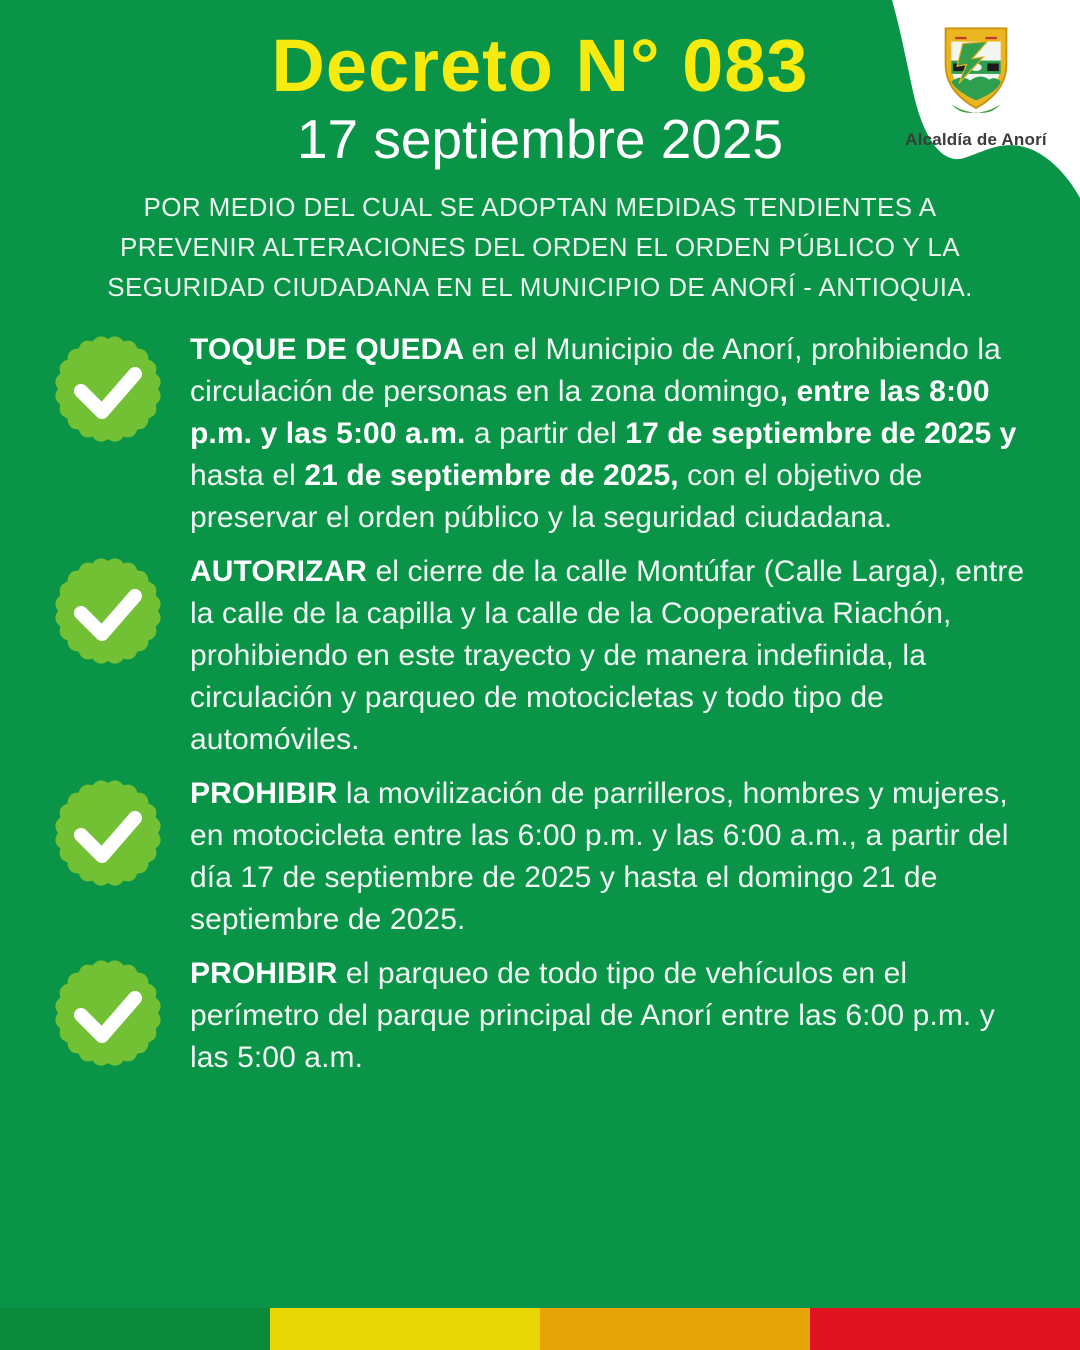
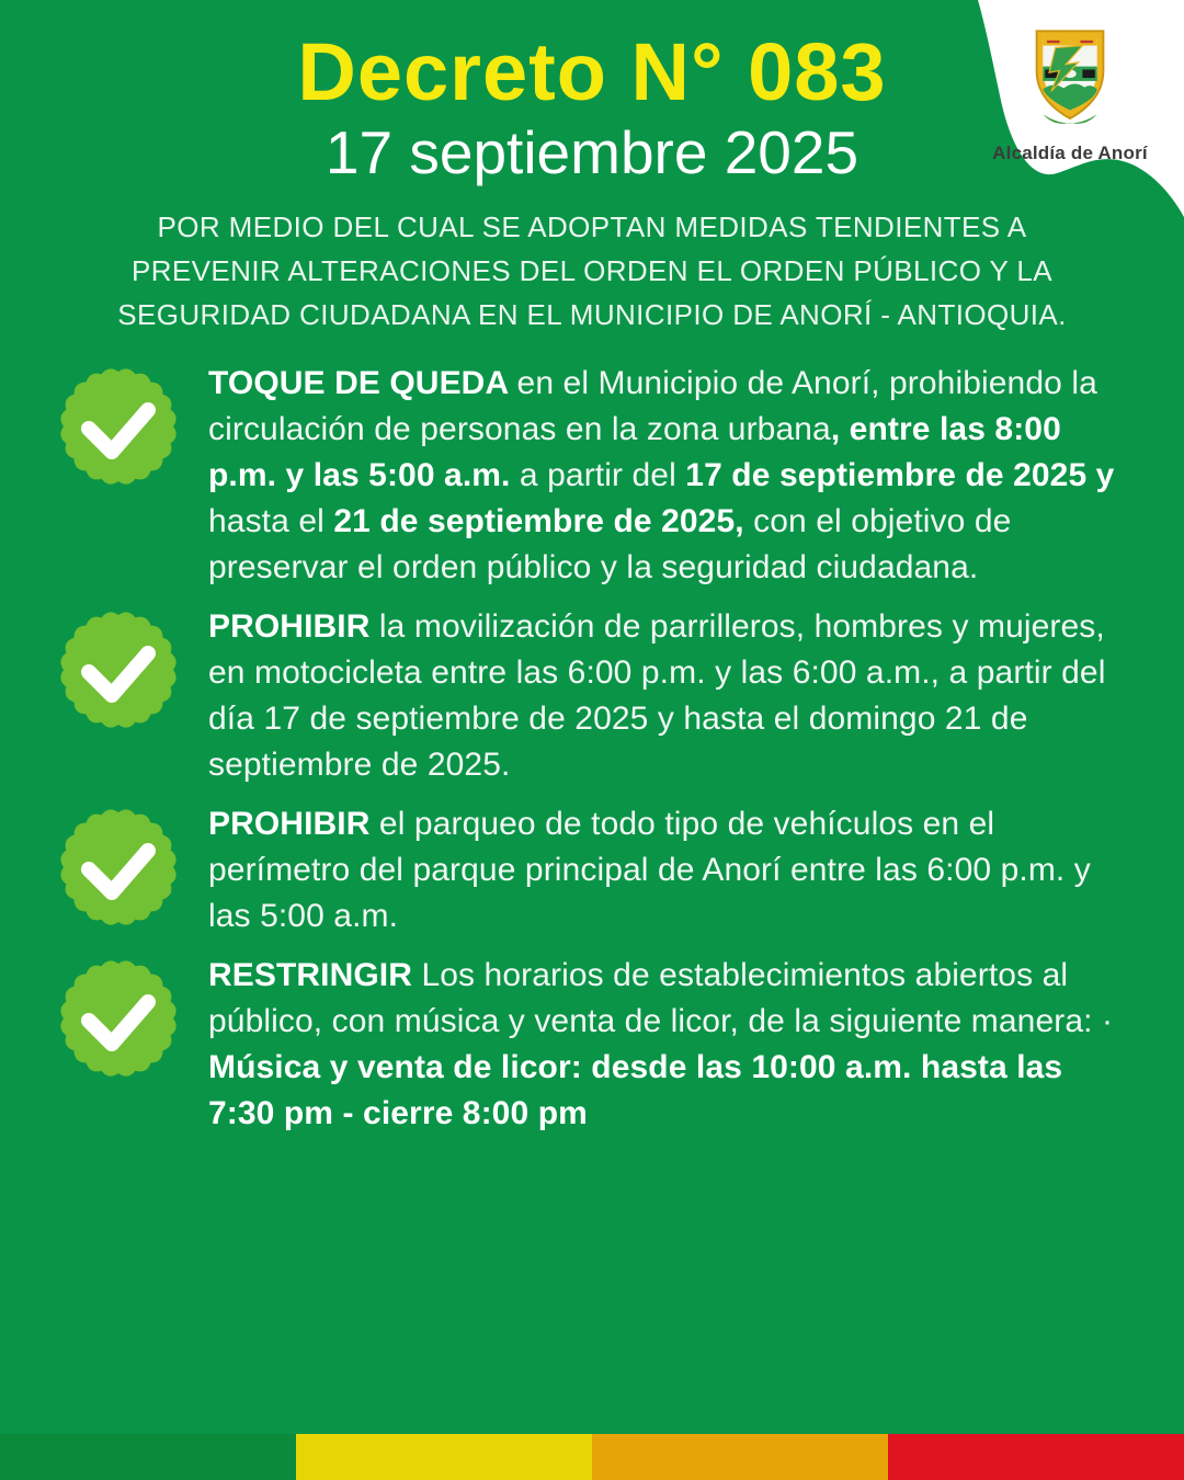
  Alcaldía de Anorí
  Decreto N° 083
  17 septiembre 2025
  POR MEDIO DEL CUAL SE ADOPTAN MEDIDAS TENDIENTES A
  PREVENIR ALTERACIONES DEL ORDEN EL ORDEN PÚBLICO Y LA
  SEGURIDAD CIUDADANA EN EL MUNICIPIO DE ANORÍ - ANTIOQUIA.
- TOQUE DE QUEDA en el Municipio de Anorí, prohibiendo la circulación de personas en la zona domingo, entre las 8:00 p.m. y las 5:00 a.m. a partir del 17 de septiembre de 2025 y hasta el 21 de septiembre de 2025, con el objetivo de preservar el orden público y la seguridad ciudadana.
+ TOQUE DE QUEDA en el Municipio de Anorí, prohibiendo la circulación de personas en la zona urbana, entre las 8:00 p.m. y las 5:00 a.m. a partir del 17 de septiembre de 2025 y hasta el 21 de septiembre de 2025, con el objetivo de preservar el orden público y la seguridad ciudadana.
- AUTORIZAR el cierre de la calle Montúfar (Calle Larga), entre la calle de la capilla y la calle de la Cooperativa Riachón, prohibiendo en este trayecto y de manera indefinida, la circulación y parqueo de motocicletas y todo tipo de automóviles.
  PROHIBIR la movilización de parrilleros, hombres y mujeres, en motocicleta entre las 6:00 p.m. y las 6:00 a.m., a partir del día 17 de septiembre de 2025 y hasta el domingo 21 de septiembre de 2025.
  PROHIBIR el parqueo de todo tipo de vehículos en el perímetro del parque principal de Anorí entre las 6:00 p.m. y las 5:00 a.m.
+ RESTRINGIR Los horarios de establecimientos abiertos al público, con música y venta de licor, de la siguiente manera: · Música y venta de licor: desde las 10:00 a.m. hasta las 7:30 pm - cierre 8:00 pm
